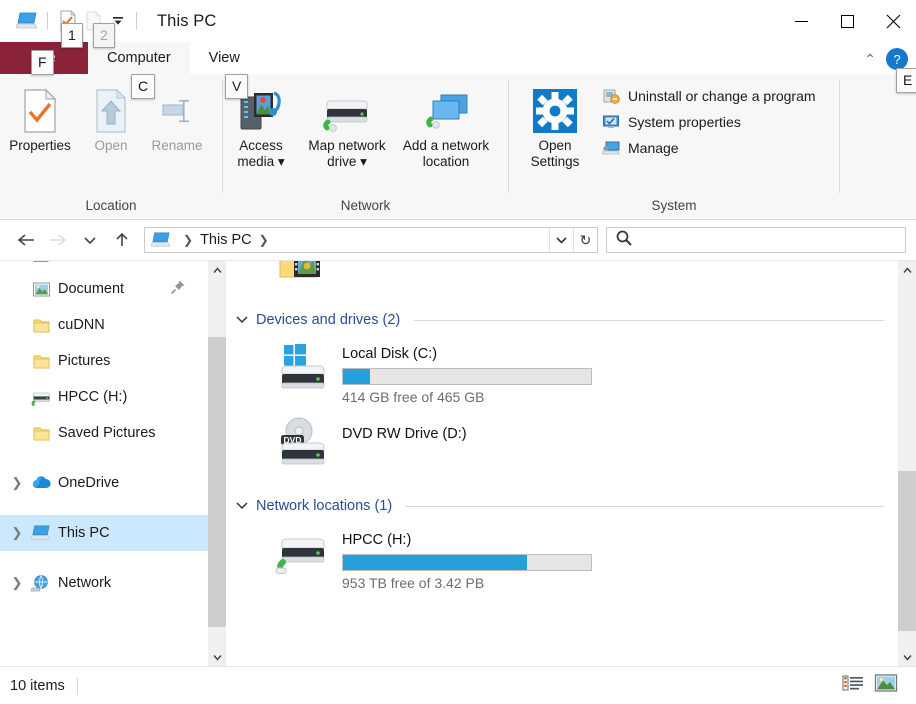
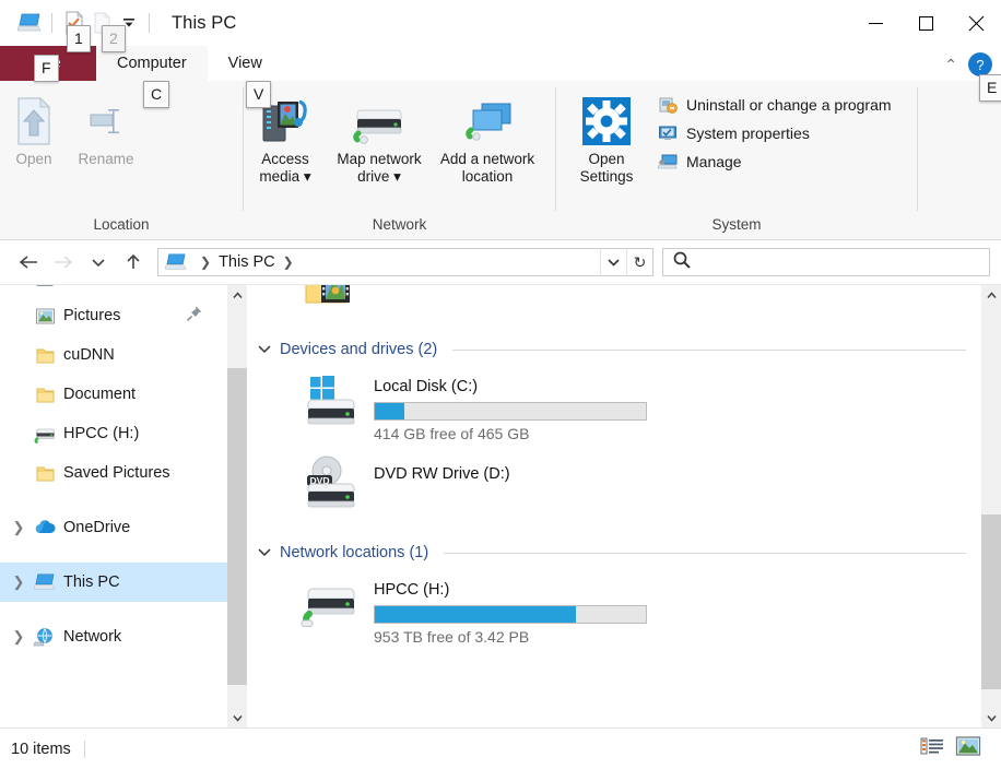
  This PC
  1
  2
  Computer
  View
  ⌃
  ?
  F
  C
  V
  E
- Properties
  Open
  Rename
  Location
  Access media ▾
  Map network drive ▾
  Add a network location
  Network
  Open Settings
  Uninstall or change a program
  System properties
  Manage
  System
  ❯
  This PC
  ❯
  ↻
- Document
+ Pictures
  cuDNN
- Pictures
+ Document
  HPCC (H:)
  Saved Pictures
  ❯
  OneDrive
  ❯
  This PC
  ❯
  Network
  Devices and drives (2)
  Local Disk (C:)
  414 GB free of 465 GB
  DVD
  DVD RW Drive (D:)
  Network locations (1)
  HPCC (H:)
  953 TB free of 3.42 PB
  10 items
